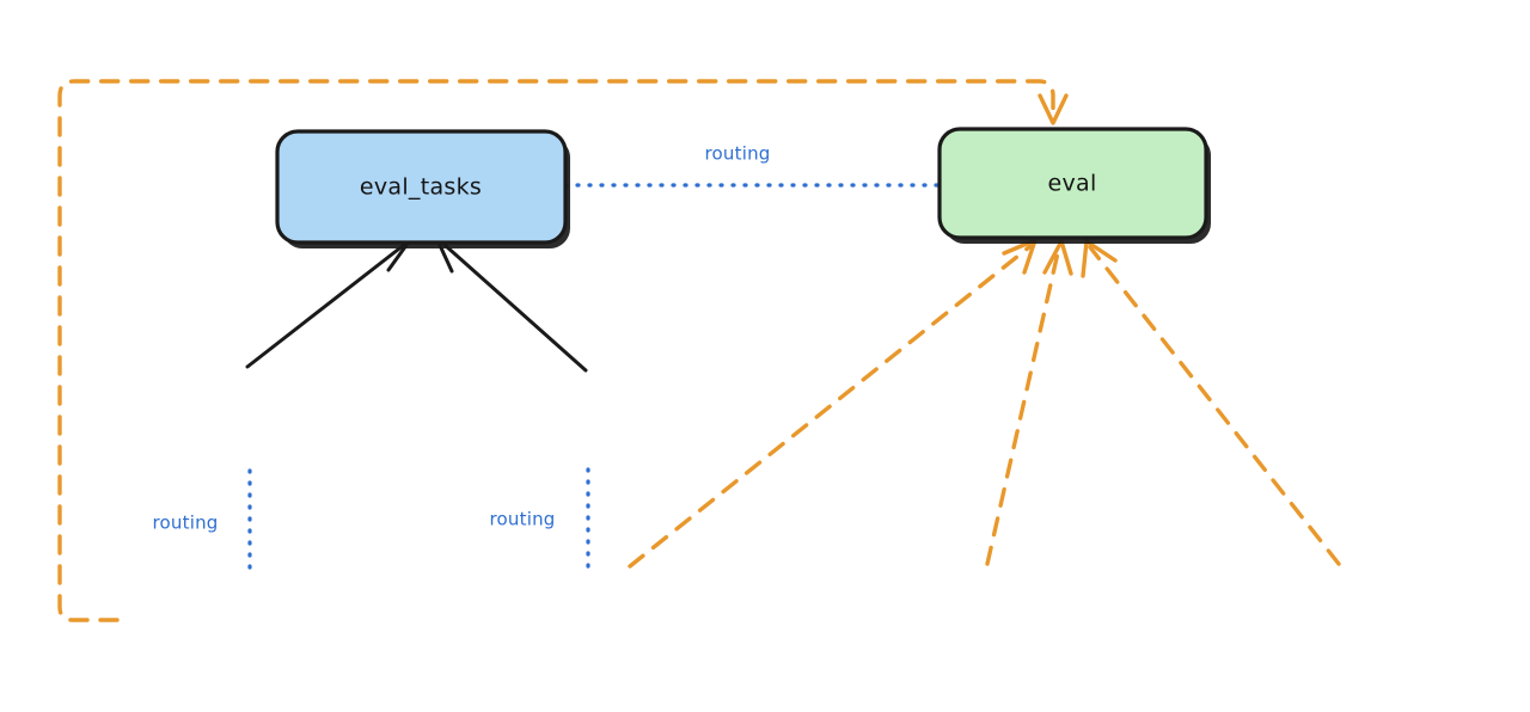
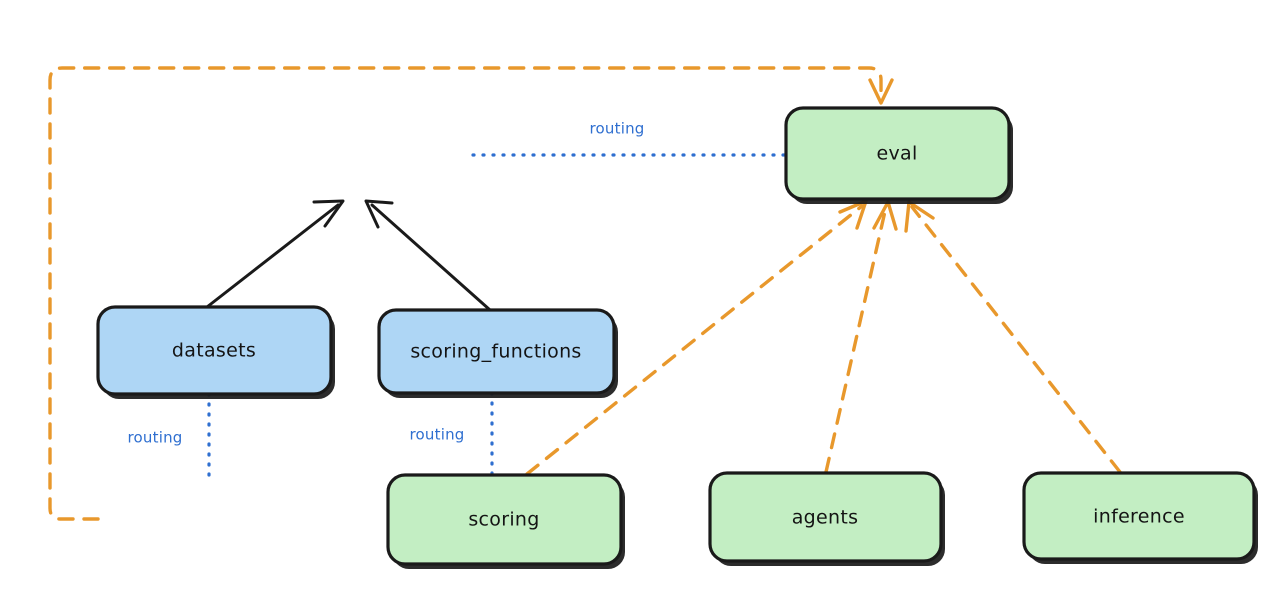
  routing
  routing
  routing
- eval_tasks
  eval
+ datasets
+ scoring_functions
+ scoring
+ agents
+ inference
